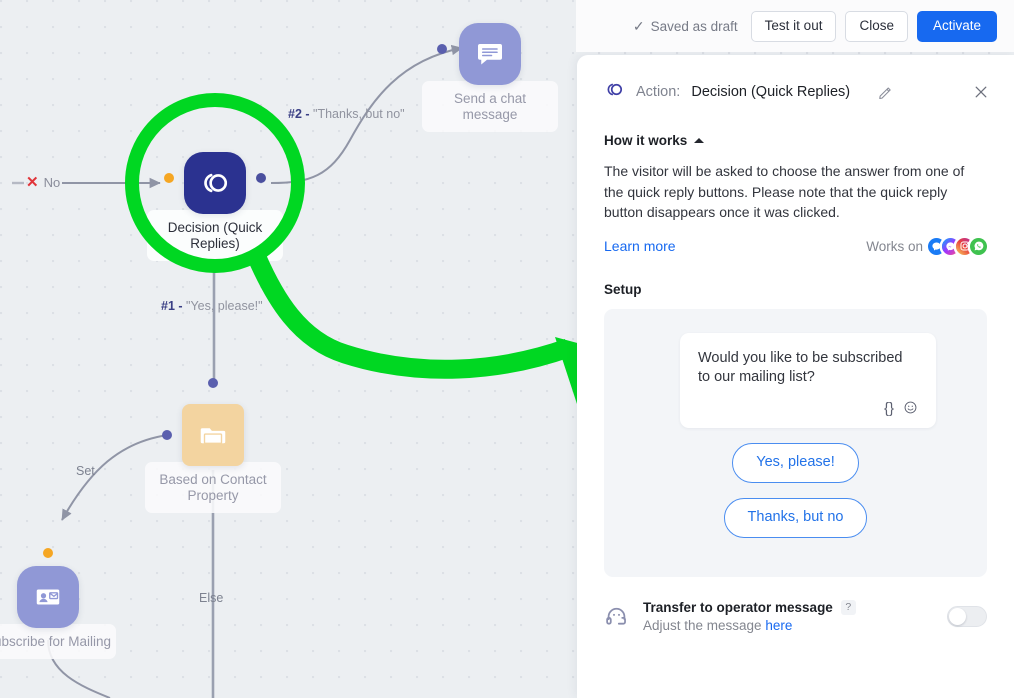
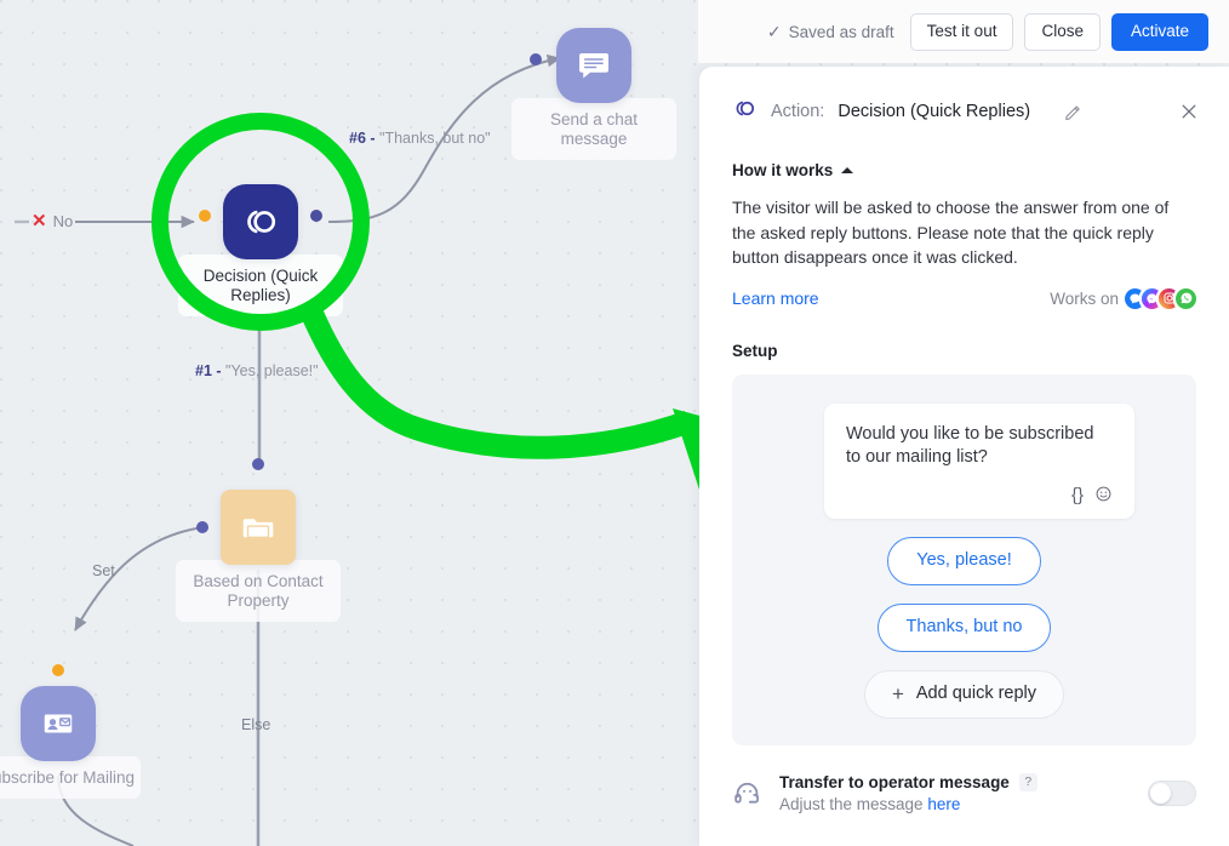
  ✕
  No
  Send a chat message
  Decision (Quick Replies)
- #2 - "Thanks, but no"
+ #6 - "Thanks, but no"
  #1 - "Yes, please!"
  Based on Contact Property
  Set
  Else
  bscribe for Mailing
  ✓
  Saved as draft
  Test it out
  Close
  Activate
  Action:
  Decision (Quick Replies)
  How it works
- The visitor will be asked to choose the answer from one of the quick reply buttons. Please note that the quick reply button disappears once it was clicked.
+ The visitor will be asked to choose the answer from one of the asked reply buttons. Please note that the quick reply button disappears once it was clicked.
  Learn more
  Works on
  Setup
  Would you like to be subscribed to our mailing list?
  {}
  Yes, please!
  Thanks, but no
+ +
+ Add quick reply
  Transfer to operator message
  ?
  Adjust the message here
